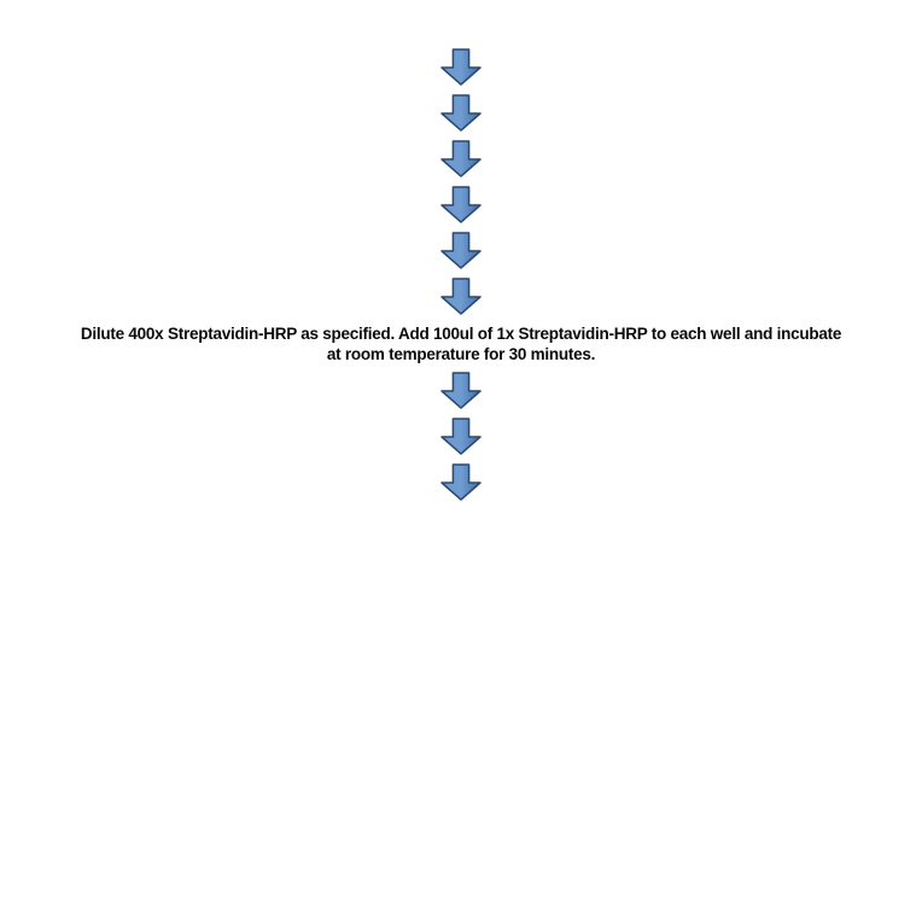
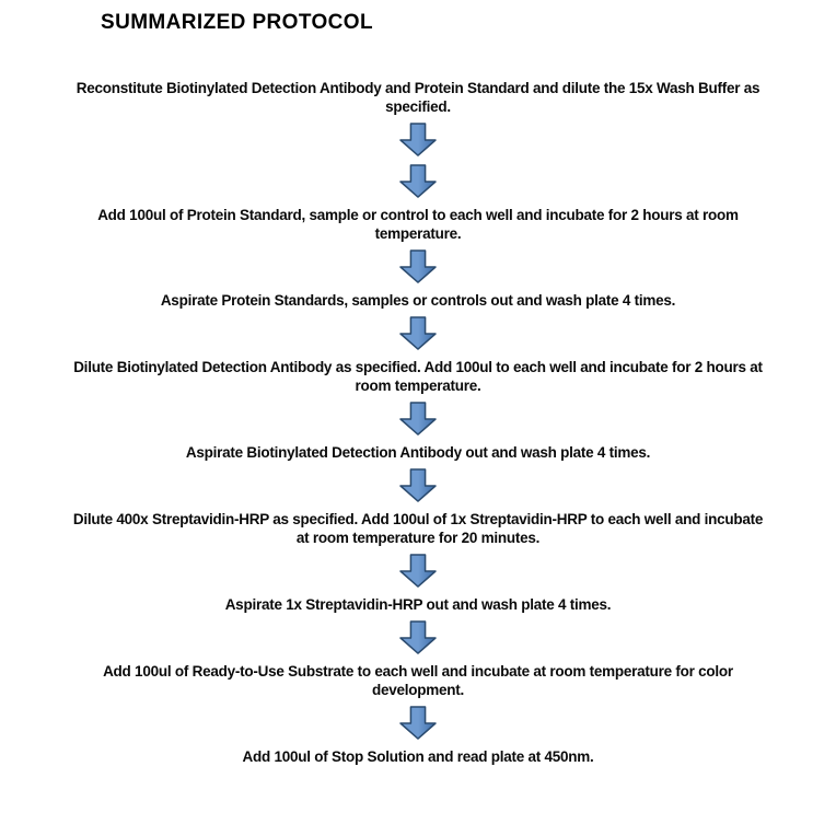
+ SUMMARIZED PROTOCOL
+ Reconstitute Biotinylated Detection Antibody and Protein Standard and dilute the 15x Wash Buffer as specified.
+ Add 100ul of Protein Standard, sample or control to each well and incubate for 2 hours at room temperature.
+ Aspirate Protein Standards, samples or controls out and wash plate 4 times.
+ Dilute Biotinylated Detection Antibody as specified. Add 100ul to each well and incubate for 2 hours at room temperature.
+ Aspirate Biotinylated Detection Antibody out and wash plate 4 times.
- Dilute 400x Streptavidin-HRP as specified. Add 100ul of 1x Streptavidin-HRP to each well and incubate at room temperature for 30 minutes.
+ Dilute 400x Streptavidin-HRP as specified. Add 100ul of 1x Streptavidin-HRP to each well and incubate at room temperature for 20 minutes.
+ Aspirate 1x Streptavidin-HRP out and wash plate 4 times.
+ Add 100ul of Ready-to-Use Substrate to each well and incubate at room temperature for color development.
+ Add 100ul of Stop Solution and read plate at 450nm.
